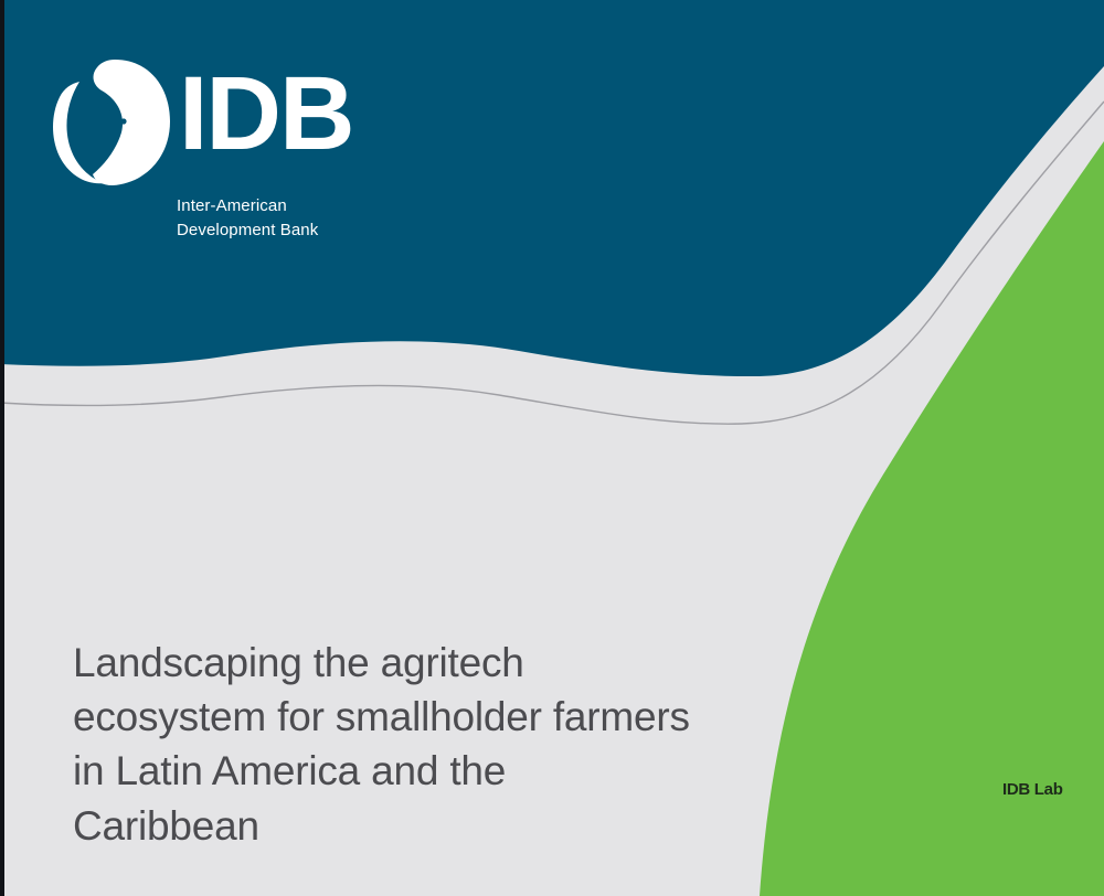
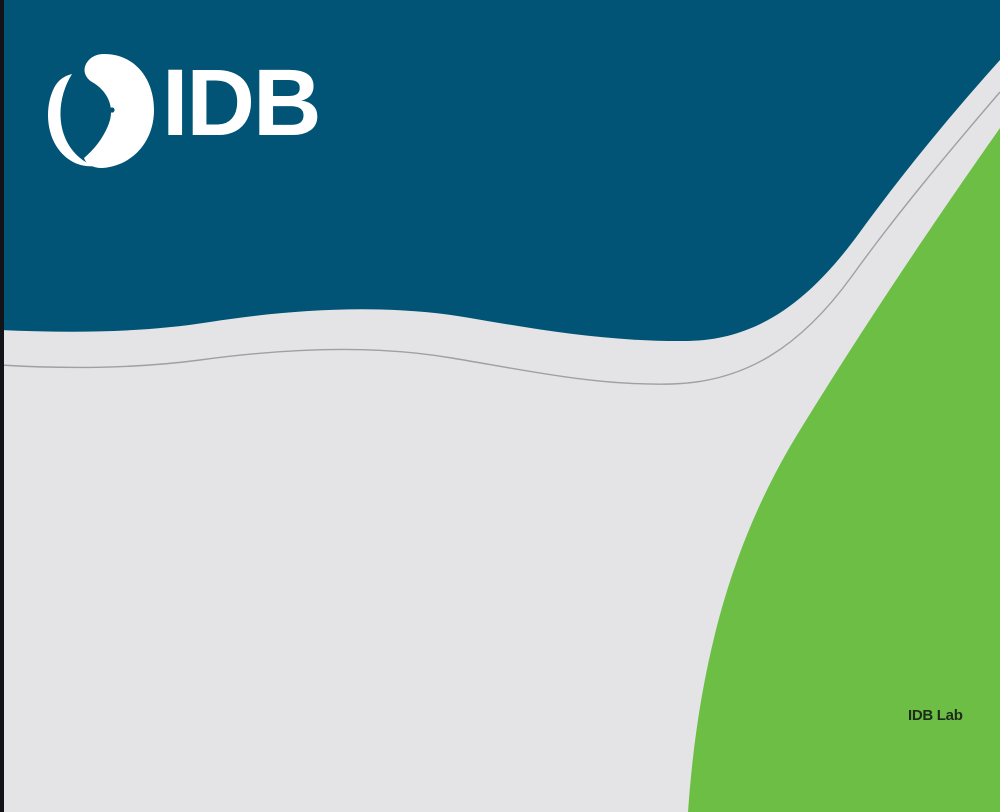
  IDB
- Inter-American
- Development Bank
- Landscaping the agritech
- ecosystem for smallholder farmers
- in Latin America and the
- Caribbean
  IDB Lab
